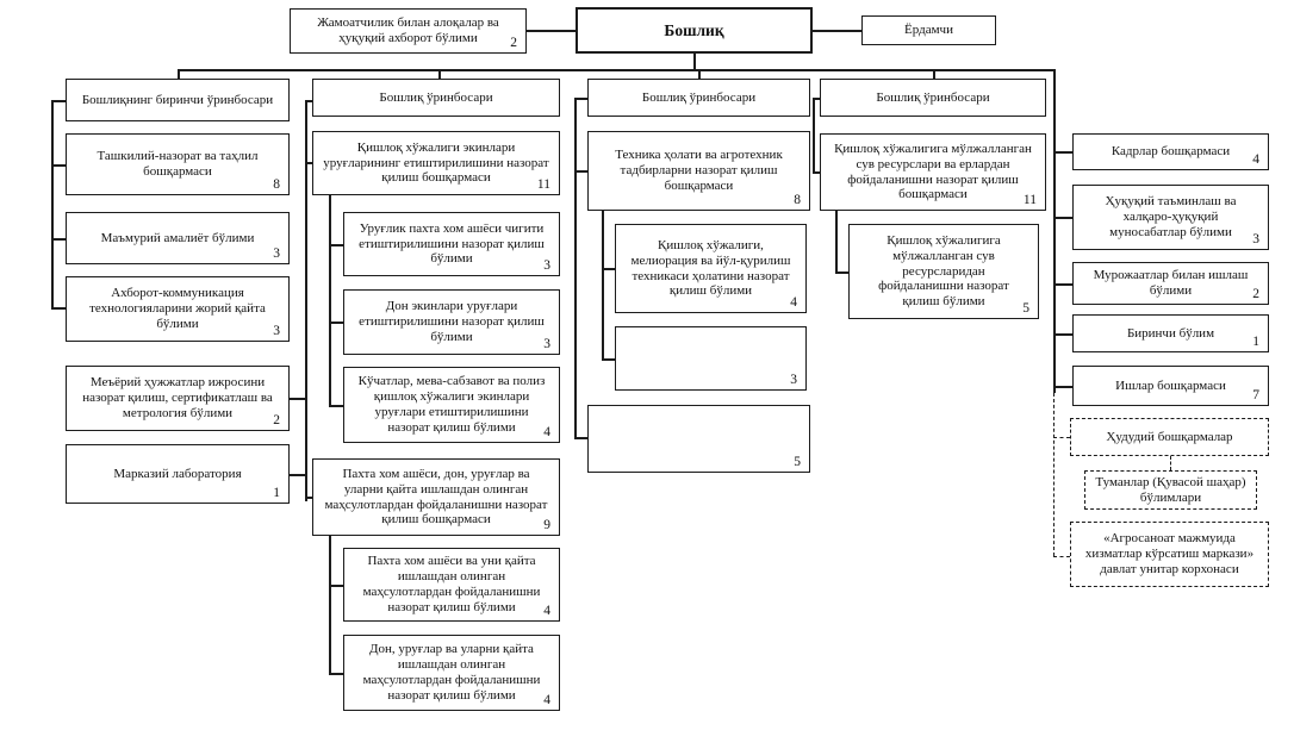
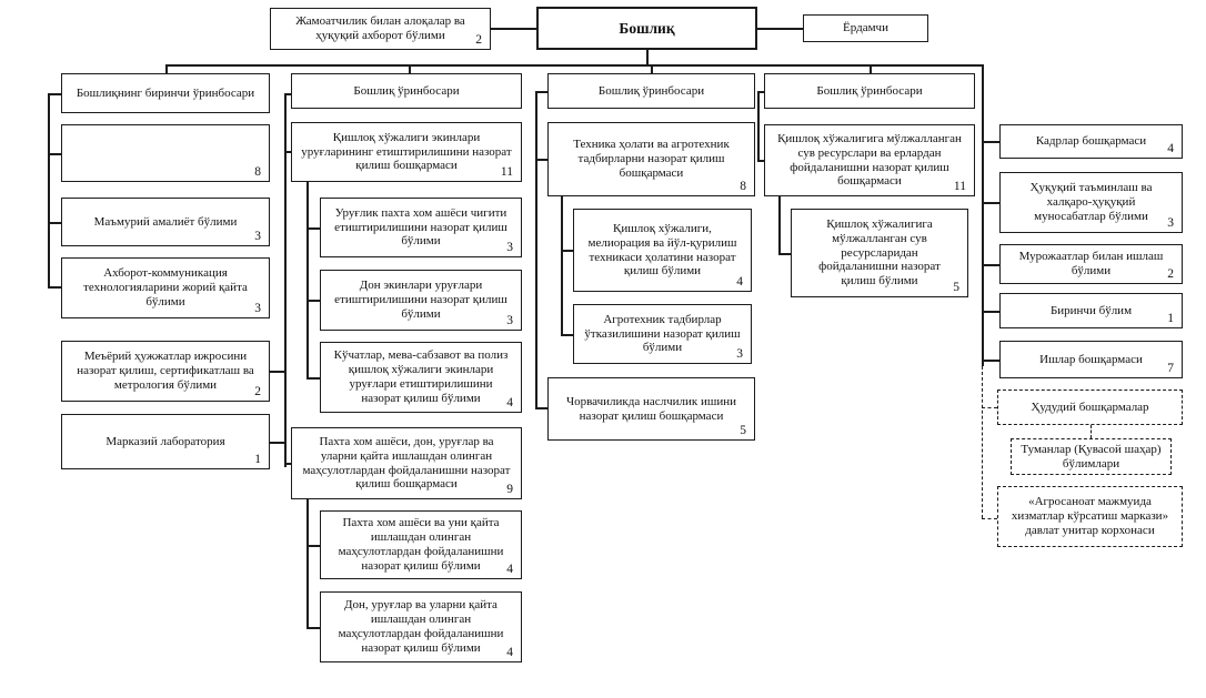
  Жамоатчилик билан алоқалар ва ҳуқуқий ахборот бўлими
  2
  Бошлиқ
  Ёрдамчи
  Бошлиқнинг биринчи ўринбосари
- Ташкилий-назорат ва таҳлил бошқармаси
  8
  Маъмурий амалиёт бўлими
  3
  Ахборот-коммуникация технологияларини жорий қайта бўлими
  3
  Меъёрий ҳужжатлар ижросини назорат қилиш, сертификатлаш ва метрология бўлими
  2
  Марказий лаборатория
  1
  Бошлиқ ўринбосари
  Қишлоқ хўжалиги экинлари уруғларининг етиштирилишини назорат қилиш бошқармаси
  11
  Уруғлик пахта хом ашёси чигити етиштирилишини назорат қилиш бўлими
  3
  Дон экинлари уруғлари етиштирилишини назорат қилиш бўлими
  3
  Кўчатлар, мева-сабзавот ва полиз қишлоқ хўжалиги экинлари уруғлари етиштирилишини назорат қилиш бўлими
  4
  Пахта хом ашёси, дон, уруғлар ва уларни қайта ишлашдан олинган маҳсулотлардан фойдаланишни назорат қилиш бошқармаси
  9
  Пахта хом ашёси ва уни қайта ишлашдан олинган маҳсулотлардан фойдаланишни назорат қилиш бўлими
  4
  Дон, уруғлар ва уларни қайта ишлашдан олинган маҳсулотлардан фойдаланишни назорат қилиш бўлими
  4
  Бошлиқ ўринбосари
  Техника ҳолати ва агротехник тадбирларни назорат қилиш бошқармаси
  8
  Қишлоқ хўжалиги, мелиорация ва йўл-қурилиш техникаси ҳолатини назорат қилиш бўлими
  4
+ Агротехник тадбирлар ўтказилишини назорат қилиш бўлими
  3
+ Чорвачиликда наслчилик ишини назорат қилиш бошқармаси
  5
  Бошлиқ ўринбосари
  Қишлоқ хўжалигига мўлжалланган сув ресурслари ва ерлардан фойдаланишни назорат қилиш бошқармаси
  11
  Қишлоқ хўжалигига мўлжалланган сув ресурсларидан фойдаланишни назорат қилиш бўлими
  5
  Кадрлар бошқармаси
  4
  Ҳуқуқий таъминлаш ва халқаро-ҳуқуқий муносабатлар бўлими
  3
  Мурожаатлар билан ишлаш бўлими
  2
  Биринчи бўлим
  1
  Ишлар бошқармаси
  7
  Ҳудудий бошқармалар
  Туманлар (Қувасой шаҳар) бўлимлари
  «Агросаноат мажмуида хизматлар кўрсатиш маркази» давлат унитар корхонаси
